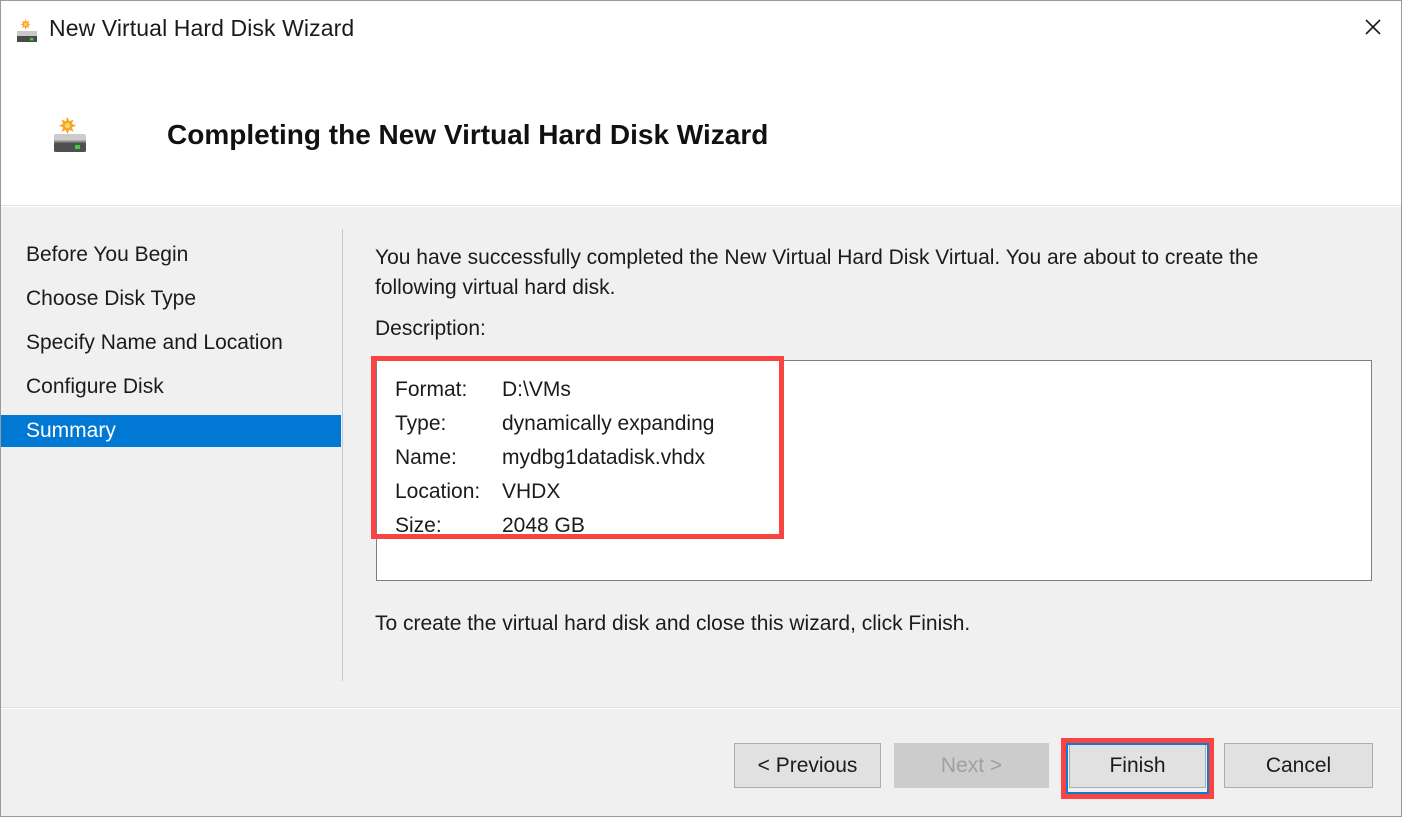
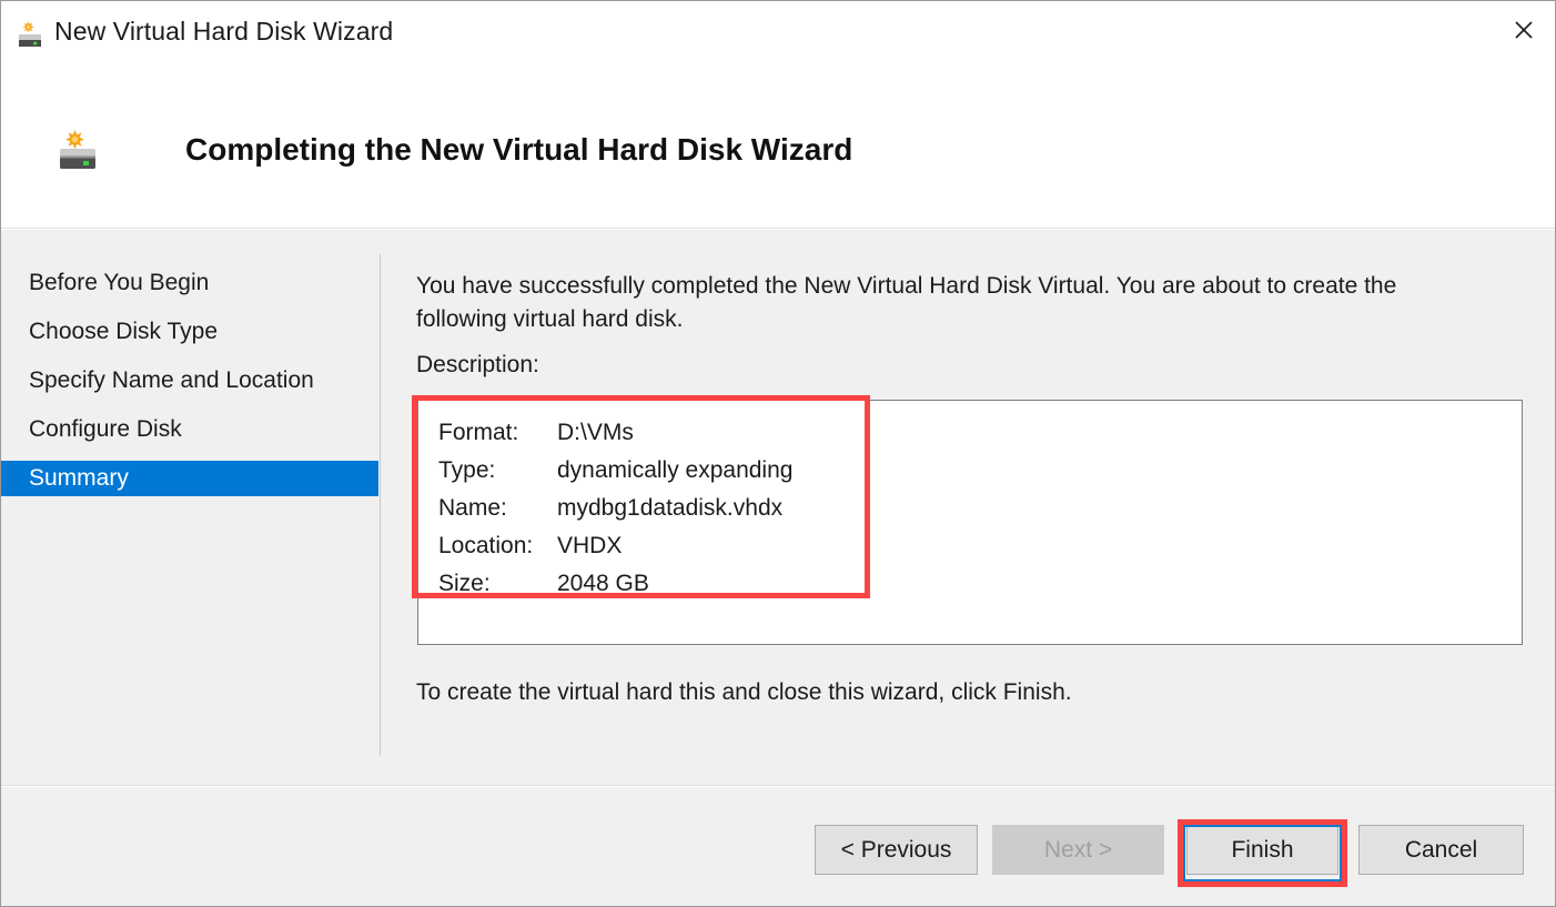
  New Virtual Hard Disk Wizard
  Completing the New Virtual Hard Disk Wizard
  Before You Begin
  Choose Disk Type
  Specify Name and Location
  Configure Disk
  Summary
  You have successfully completed the New Virtual Hard Disk Virtual. You are about to create the following virtual hard disk.
  Description:
  Format:
  D:\VMs
  Type:
  dynamically expanding
  Name:
  mydbg1datadisk.vhdx
  Location:
  VHDX
  Size:
  2048 GB
- To create the virtual hard disk and close this wizard, click Finish.
+ To create the virtual hard this and close this wizard, click Finish.
  < Previous
  Next >
  Finish
  Cancel
